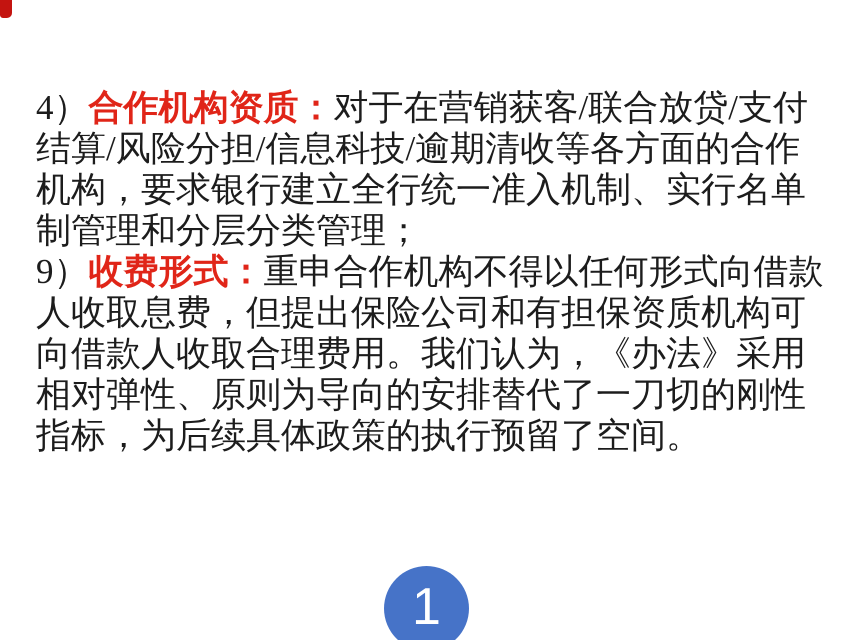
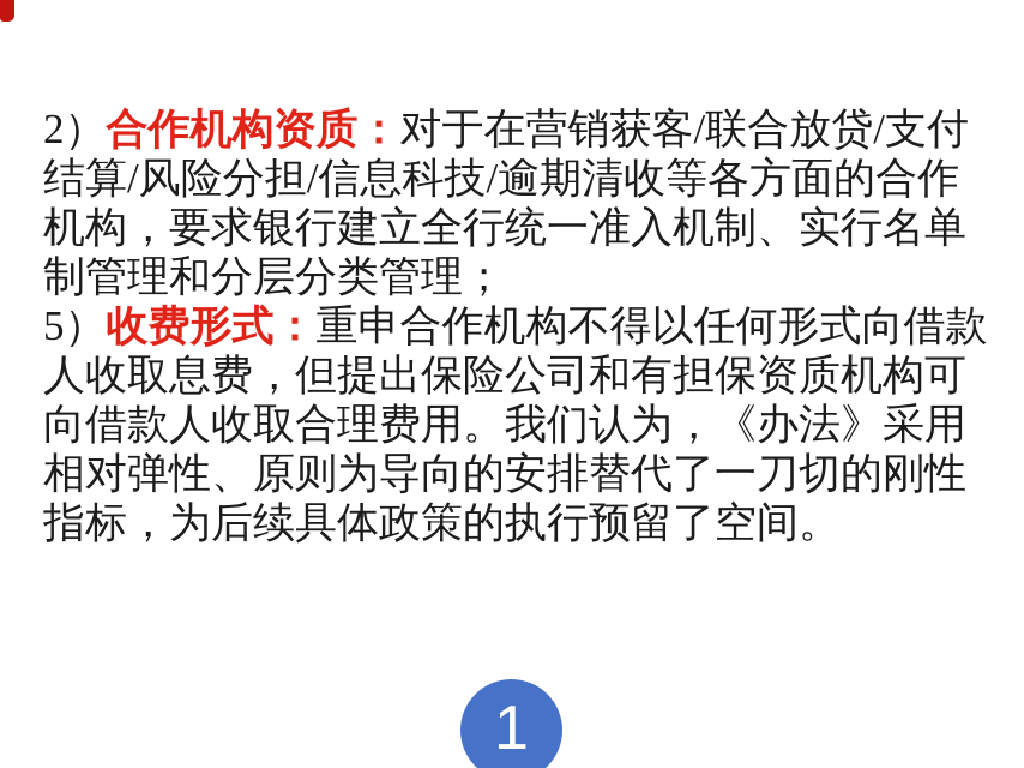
- 4）合作机构资质：对于在营销获客/联合放贷/支付
+ 2）合作机构资质：对于在营销获客/联合放贷/支付
  结算/风险分担/信息科技/逾期清收等各方面的合作
  机构，要求银行建立全行统一准入机制、实行名单
  制管理和分层分类管理；
- 9）收费形式：重申合作机构不得以任何形式向借款
+ 5）收费形式：重申合作机构不得以任何形式向借款
  人收取息费，但提出保险公司和有担保资质机构可
  向借款人收取合理费用。我们认为，《办法》采用
  相对弹性、原则为导向的安排替代了一刀切的刚性
  指标，为后续具体政策的执行预留了空间。
  1
